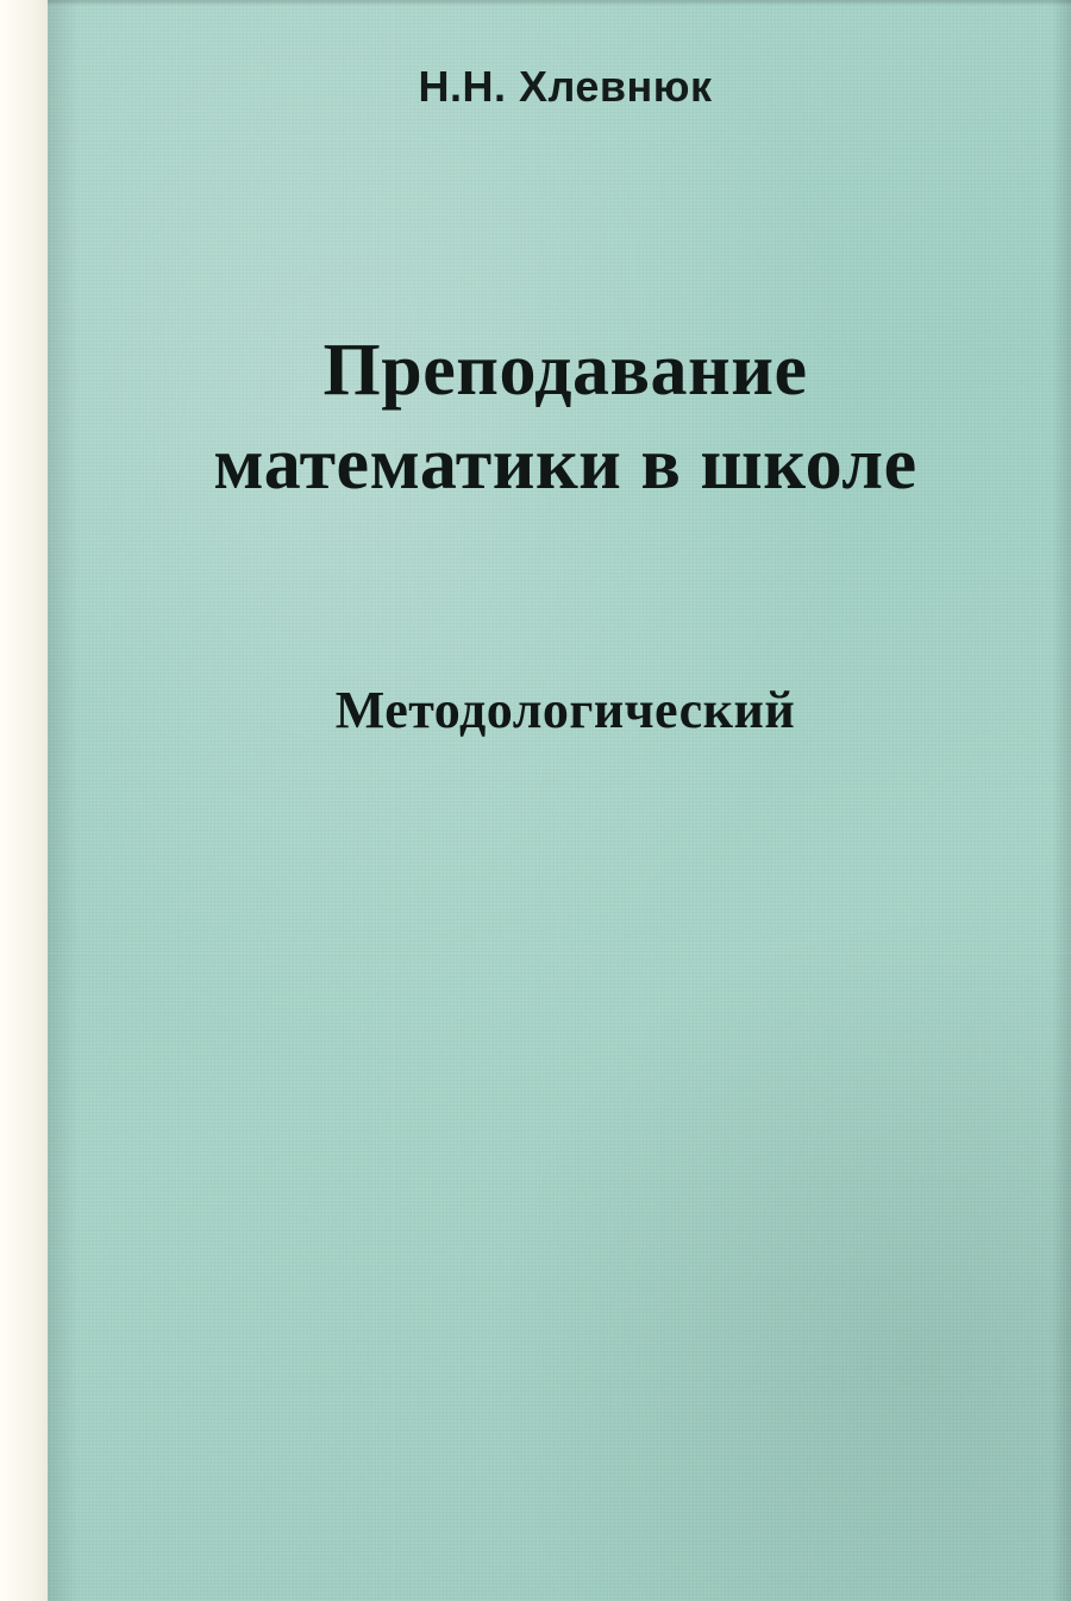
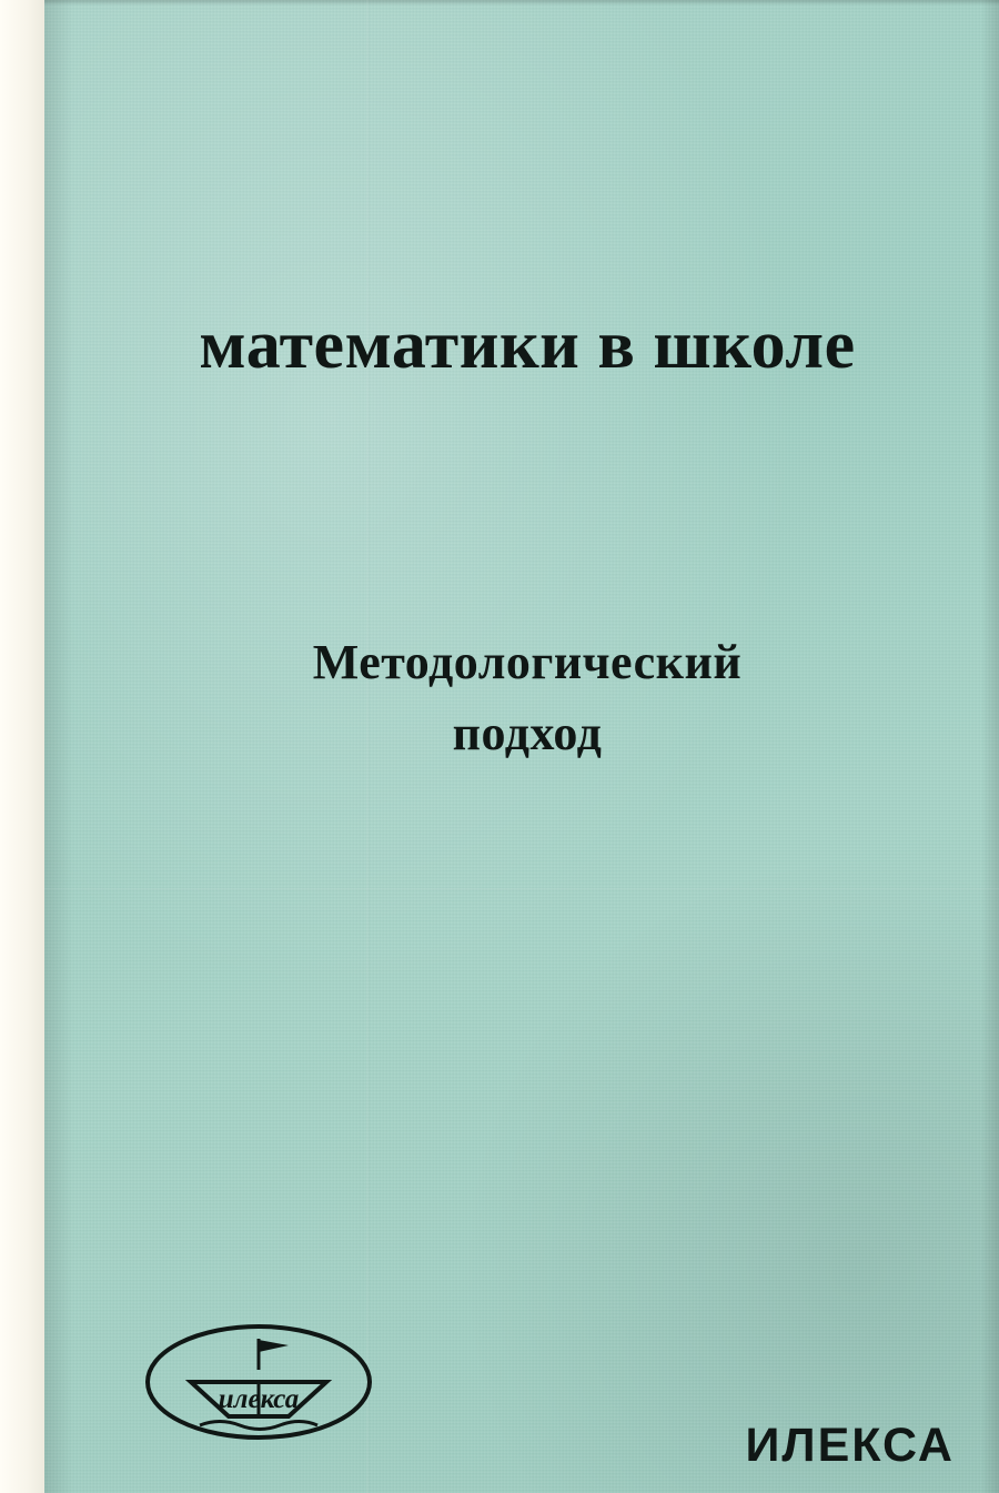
- Н.Н. Хлевнюк
- Преподавание
  математики в школе
  Методологический
+ подход
+ илекса
+ ИЛЕКСА
